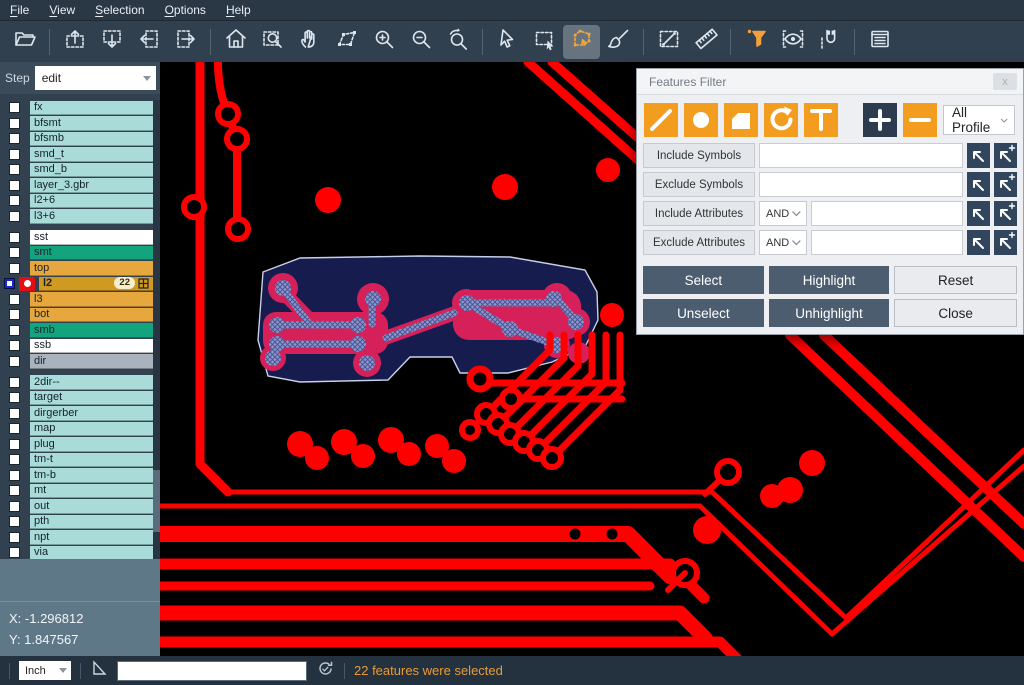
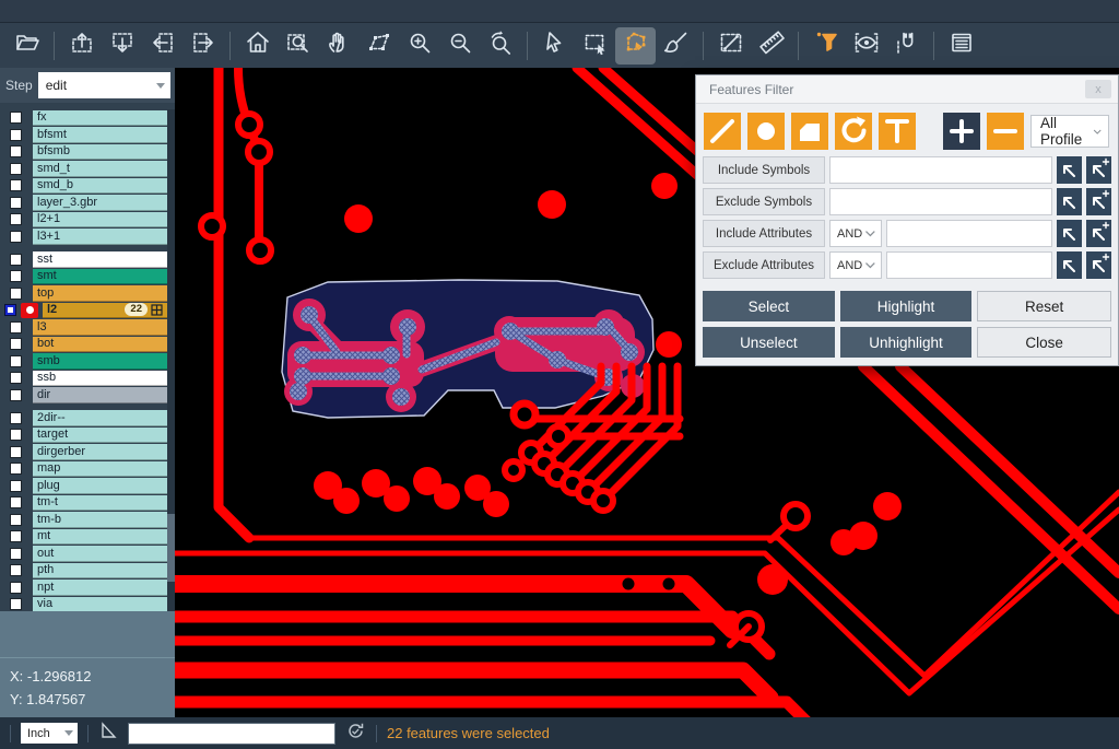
- File
- View
- Selection
- Options
- Help
  Step
  edit
  fx
  bfsmt
  bfsmb
  smd_t
  smd_b
  layer_3.gbr
- l2+6
+ l2+1
- l3+6
+ l3+1
  sst
  smt
  top
  l2
  22
  l3
  bot
  smb
  ssb
  dir
  2dir--
  target
  dirgerber
  map
  plug
  tm-t
  tm-b
  mt
  out
  pth
  npt
  via
  X: -1.296812
  Y: 1.847567
  Features Filter
  x
  All Profile
  Include Symbols
  Exclude Symbols
  Include Attributes
  AND
  Exclude Attributes
  AND
  Select
  Highlight
  Reset
  Unselect
  Unhighlight
  Close
  Inch
  22 features were selected
